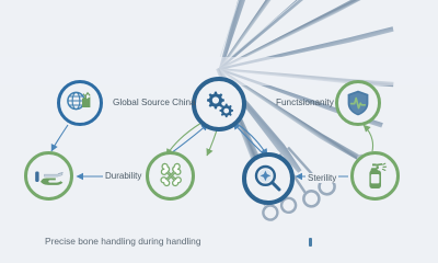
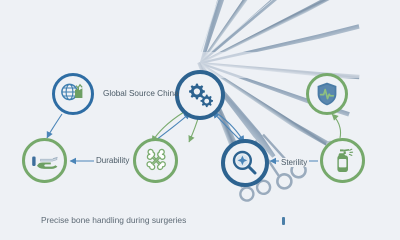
  Global Source China
- Functsionanity
  Durability
  Sterility
- Precise bone handling during handling
+ Precise bone handling during surgeries
